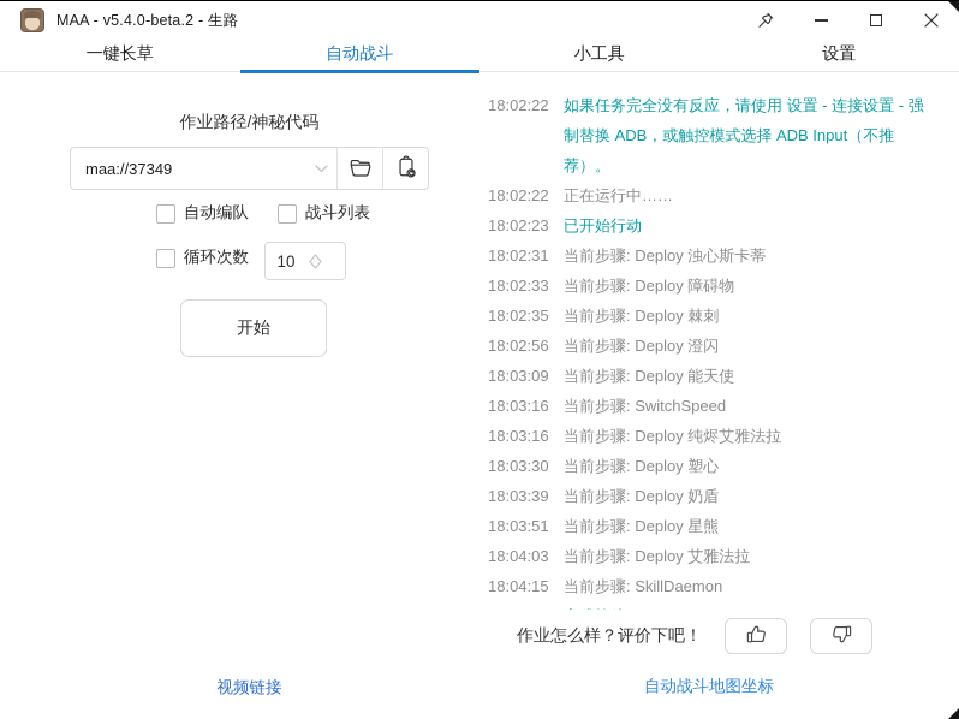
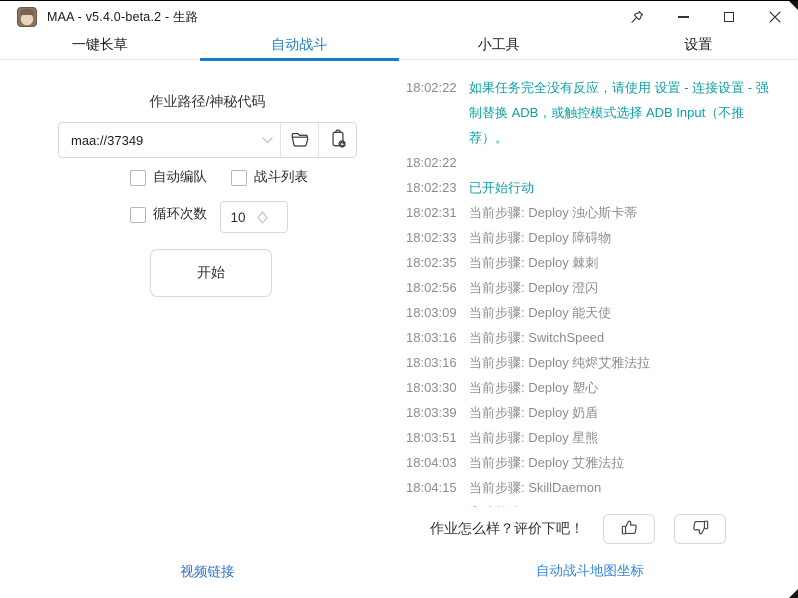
  MAA - v5.4.0-beta.2 - 生路
  一键长草
  自动战斗
  小工具
  设置
  作业路径/神秘代码
  maa://37349
  自动编队
  战斗列表
  循环次数
  10
  开始
  视频链接
  18:02:22
  如果任务完全没有反应，请使用 设置 - 连接设置 - 强制替换 ADB，或触控模式选择 ADB Input（不推荐）。
  18:02:22
- 正在运行中……
  18:02:23
  已开始行动
  18:02:31
  当前步骤: Deploy 浊心斯卡蒂
  18:02:33
  当前步骤: Deploy 障碍物
  18:02:35
  当前步骤: Deploy 棘刺
  18:02:56
  当前步骤: Deploy 澄闪
  18:03:09
  当前步骤: Deploy 能天使
  18:03:16
  当前步骤: SwitchSpeed
  18:03:16
  当前步骤: Deploy 纯烬艾雅法拉
  18:03:30
  当前步骤: Deploy 塑心
  18:03:39
  当前步骤: Deploy 奶盾
  18:03:51
  当前步骤: Deploy 星熊
  18:04:03
  当前步骤: Deploy 艾雅法拉
  18:04:15
  当前步骤: SkillDaemon
  作业怎么样？评价下吧！
  自动战斗地图坐标
